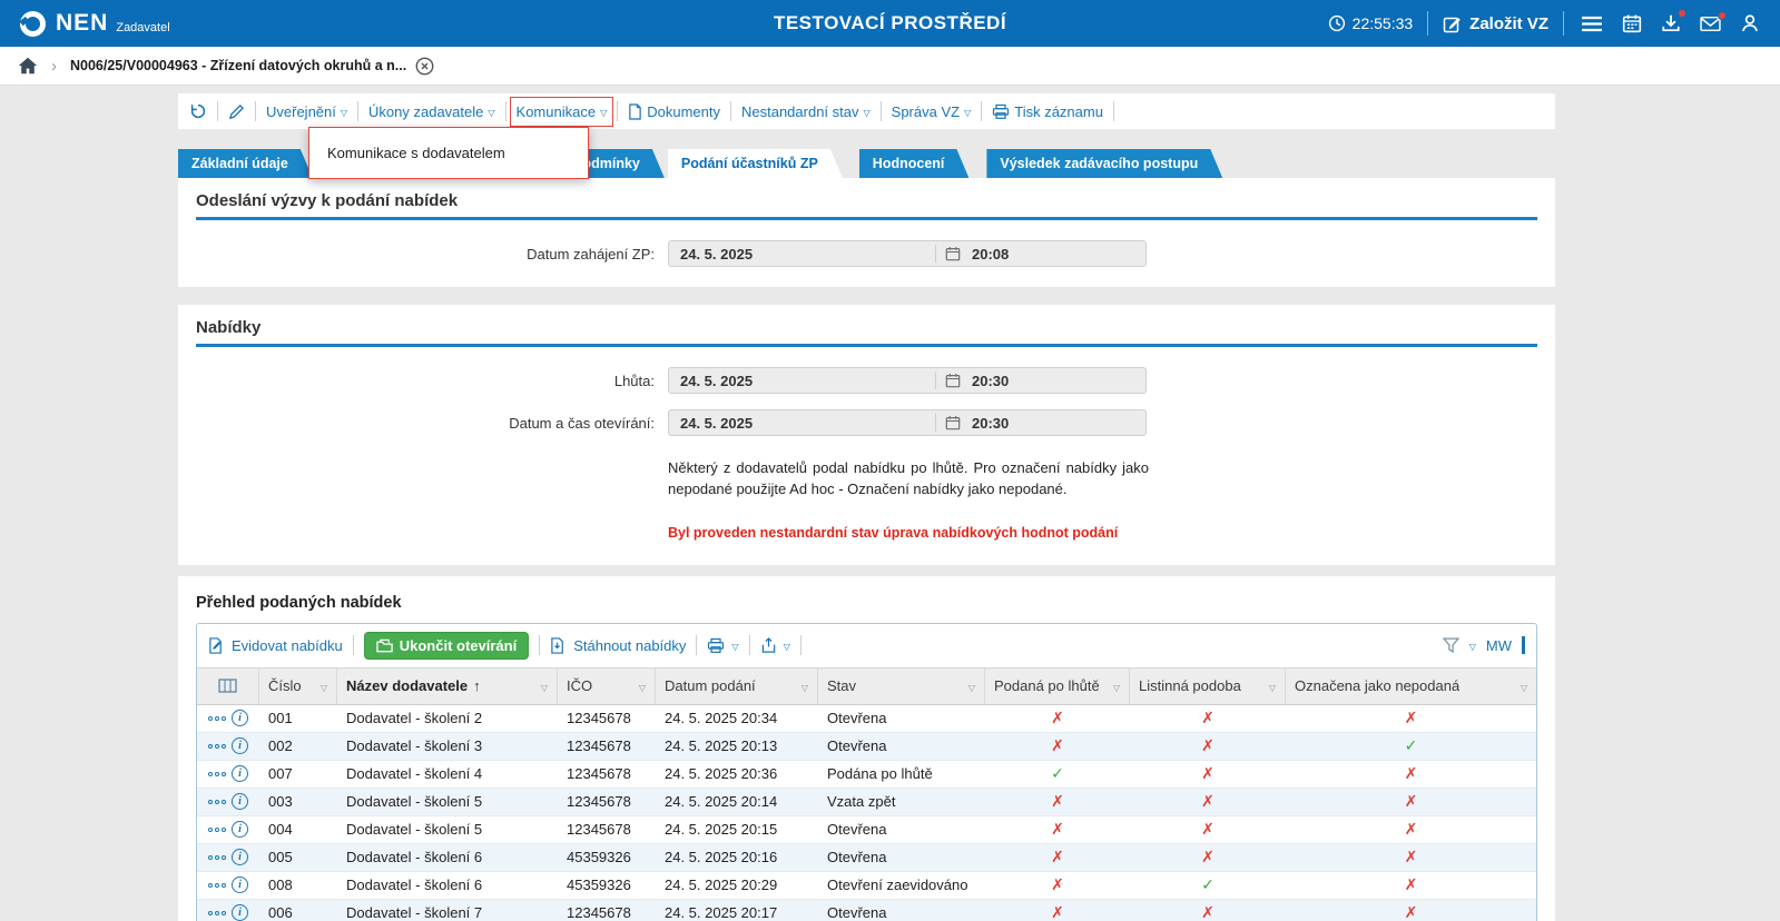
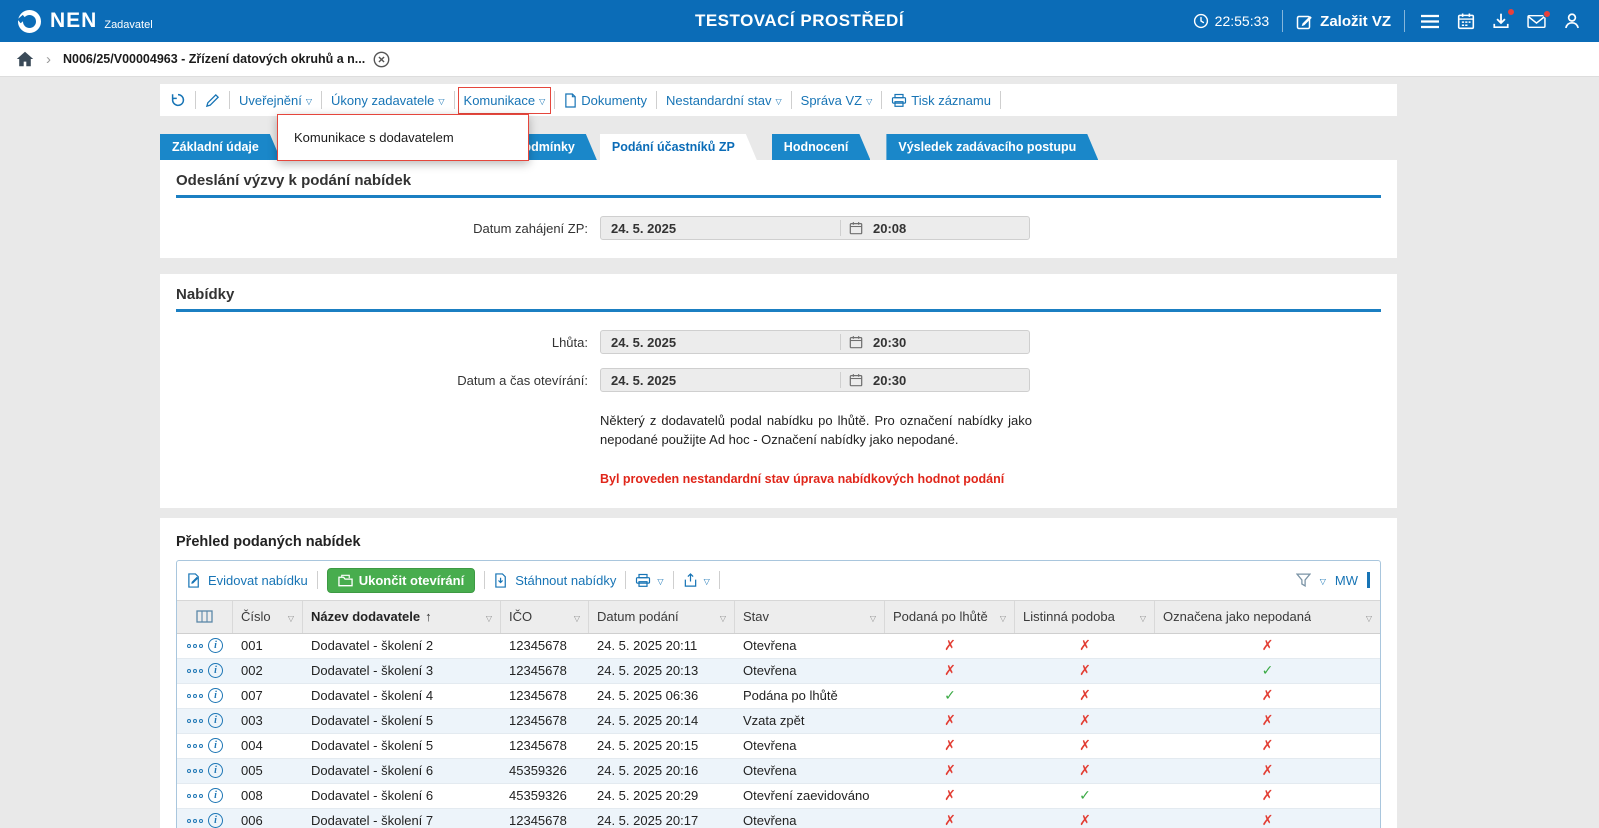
  NEN
  Zadavatel
  TESTOVACÍ PROSTŘEDÍ
  22:55:33
  Založit VZ
  ›
  N006/25/V00004963 - Zřízení datových okruhů a n...
  Uveřejnění
  Úkony zadavatele
  Komunikace
  Dokumenty
  Nestandardní stav
  Správa VZ
  Tisk záznamu
  Komunikace s dodavatelem
  Základní údaje
  Podání účastníků ZP
  Hodnocení
  Výsledek zadávacího postupu
  Odeslání výzvy k podání nabídek
  Datum zahájení ZP:
  24. 5. 2025
  20:08
  Nabídky
  Lhůta:
  24. 5. 2025
  20:30
  Datum a čas otevírání:
  24. 5. 2025
  20:30
  Některý z dodavatelů podal nabídku po lhůtě. Pro označení nabídky jako nepodané použijte Ad hoc - Označení nabídky jako nepodané.
  Byl proveden nestandardní stav úprava nabídkových hodnot podání
  Přehled podaných nabídek
  Evidovat nabídku
  Ukončit otevírání
  Stáhnout nabídky
  MW
  Číslo
  Název dodavatele
  ↑
  IČO
  Datum podání
  Stav
  Podaná po lhůtě
  Listinná podoba
  Označena jako nepodaná
  i
  001
  Dodavatel - školení 2
  12345678
- 24. 5. 2025 20:34
+ 24. 5. 2025 20:11
  Otevřena
  ✗
  ✗
  ✗
  i
  002
  Dodavatel - školení 3
  12345678
  24. 5. 2025 20:13
  Otevřena
  ✗
  ✗
  ✓
  i
  007
  Dodavatel - školení 4
  12345678
- 24. 5. 2025 20:36
+ 24. 5. 2025 06:36
  Podána po lhůtě
  ✓
  ✗
  ✗
  i
  003
  Dodavatel - školení 5
  12345678
  24. 5. 2025 20:14
  Vzata zpět
  ✗
  ✗
  ✗
  i
  004
  Dodavatel - školení 5
  12345678
  24. 5. 2025 20:15
  Otevřena
  ✗
  ✗
  ✗
  i
  005
  Dodavatel - školení 6
  45359326
  24. 5. 2025 20:16
  Otevřena
  ✗
  ✗
  ✗
  i
  008
  Dodavatel - školení 6
  45359326
  24. 5. 2025 20:29
  Otevření zaevidováno
  ✗
  ✓
  ✗
  i
  006
  Dodavatel - školení 7
  12345678
  24. 5. 2025 20:17
  Otevřena
  ✗
  ✗
  ✗
